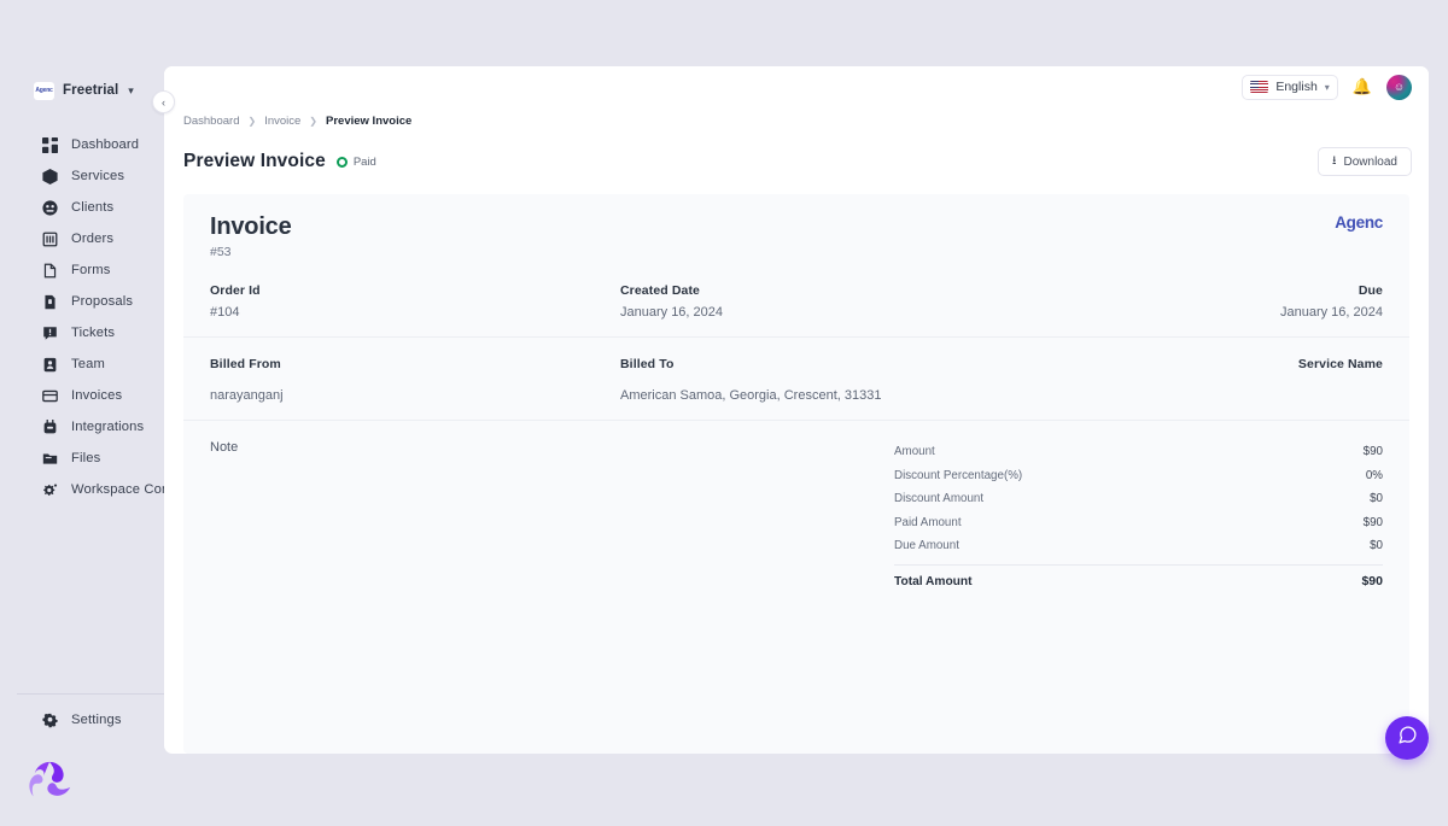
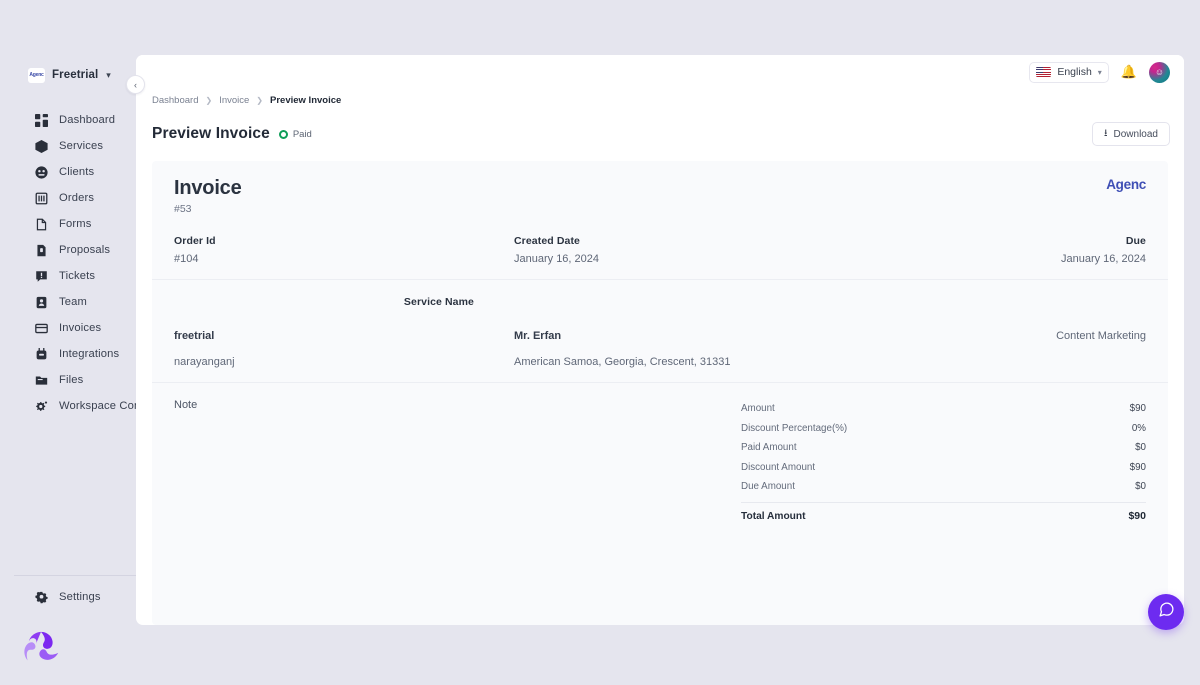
  Freetrial
  ▾
  Dashboard
  Services
  Clients
  Orders
  Forms
  Proposals
  Tickets
  Team
  Invoices
  Integrations
  Files
  Workspace Co
  Settings
  ‹
  English
  ▾
  🔔
  ☺
  Dashboard
  ❯
  Invoice
  ❯
  Preview Invoice
  Preview Invoice
  Paid
  ⭳
  Download
  Invoice
  #53
  Agenc
  Order Id
  #104
  Created Date
  January 16, 2024
  Due
  January 16, 2024
- Billed From
- Billed To
  Service Name
+ freetrial
+ Mr. Erfan
+ Content Marketing
  narayanganj
  American Samoa, Georgia, Crescent, 31331
  Note
  Amount
  $90
  Discount Percentage(%)
  0%
- Discount Amount
+ Paid Amount
  $0
- Paid Amount
+ Discount Amount
  $90
  Due Amount
  $0
  Total Amount
  $90
